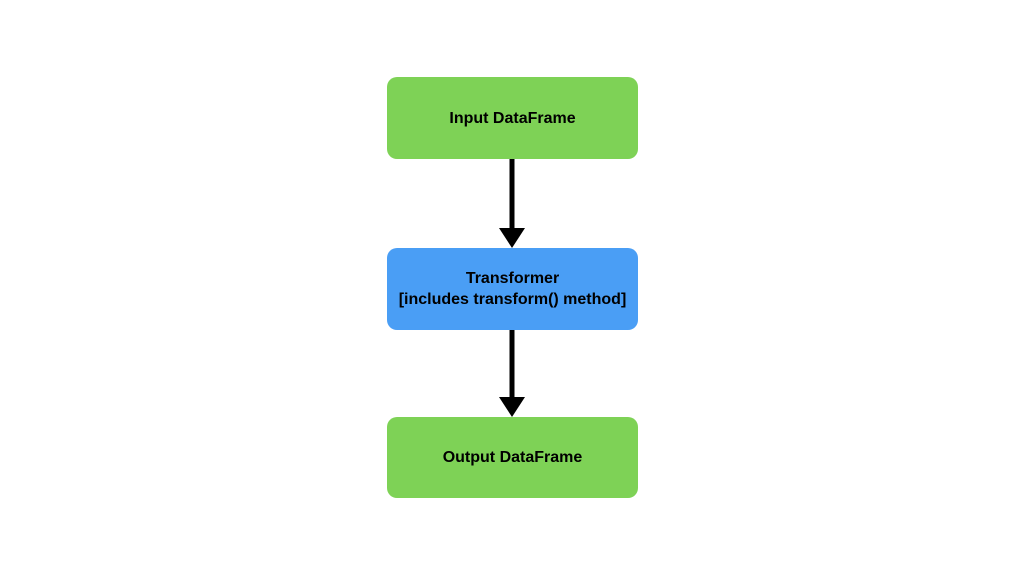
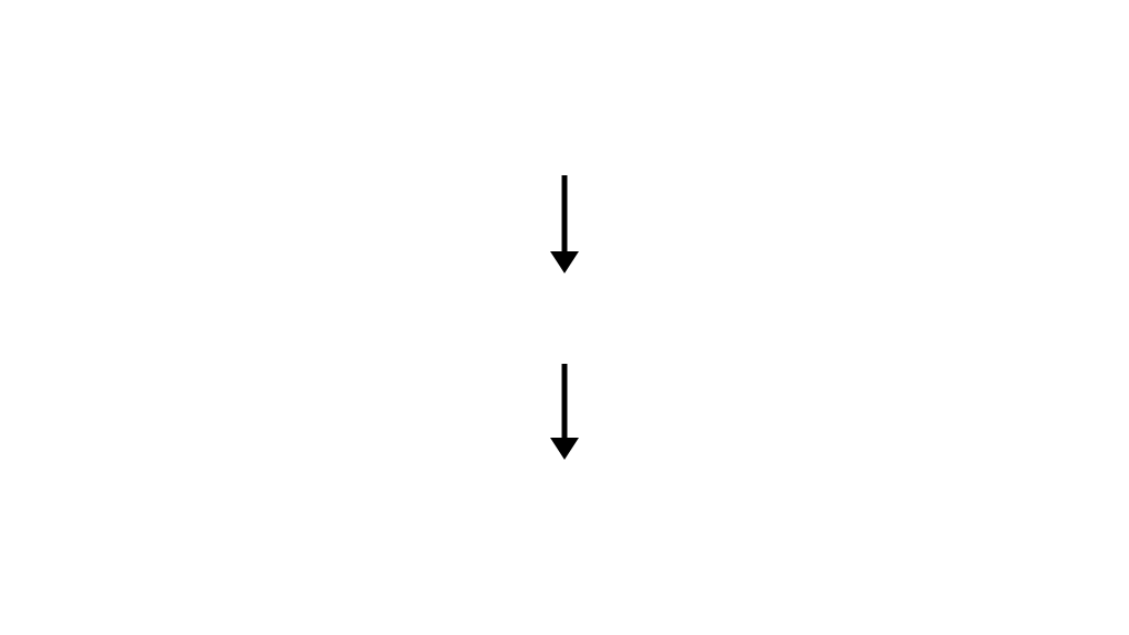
- Input DataFrame
- Transformer
- [includes transform() method]
- Output DataFrame
